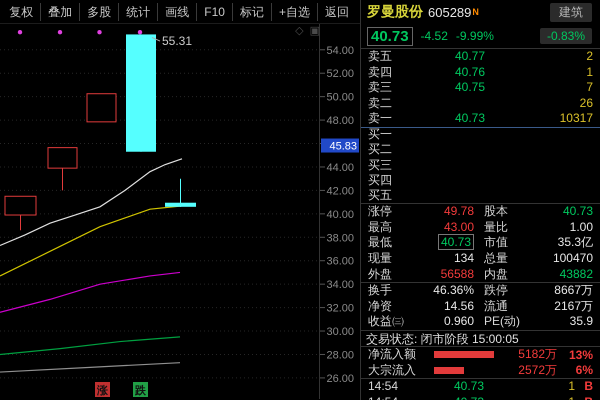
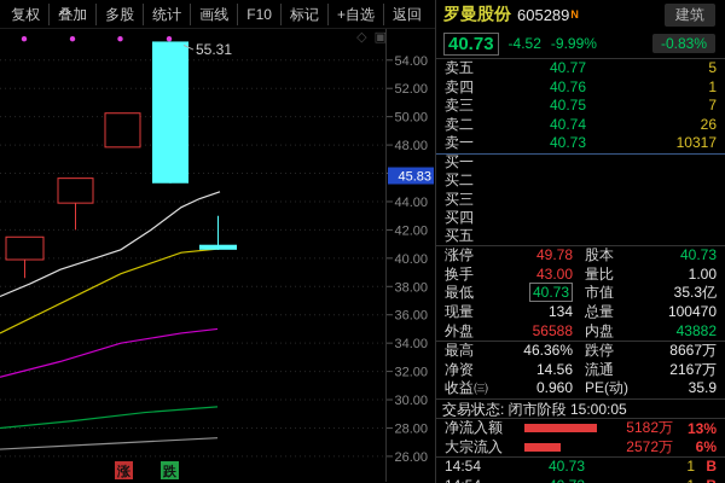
  复权
  叠加
  多股
  统计
  画线
  F10
  标记
  +自选
  返回
  ◇
  ▣
  54.00
  52.00
  50.00
  48.00
  44.00
  42.00
  40.00
  38.00
  36.00
  34.00
  32.00
  30.00
  28.00
  26.00
  55.31
  45.83
  涨
  跌
  罗曼股份
  605289
  N
  建筑
  40.73
  -4.52
  -9.99%
  -0.83%
  卖五
  40.77
- 2
+ 5
  卖四
  40.76
  1
  卖三
  40.75
  7
  卖二
+ 40.74
  26
  卖一
  40.73
  10317
  买一
  买二
  买三
  买四
  买五
  涨停
  49.78
  股本
  40.73
- 最高
+ 换手
  43.00
  量比
  1.00
  最低
  40.73
  市值
  35.3亿
  现量
  134
  总量
  100470
  外盘
  56588
  内盘
  43882
- 换手
+ 最高
  46.36%
  跌停
  8667万
  净资
  14.56
  流通
  2167万
  收益㈢
  0.960
  PE(动)
  35.9
  交易状态: 闭市阶段 15:00:05
  净流入额
  5182万
  13%
  大宗流入
  2572万
  6%
  14:54
  40.73
  1
  B
